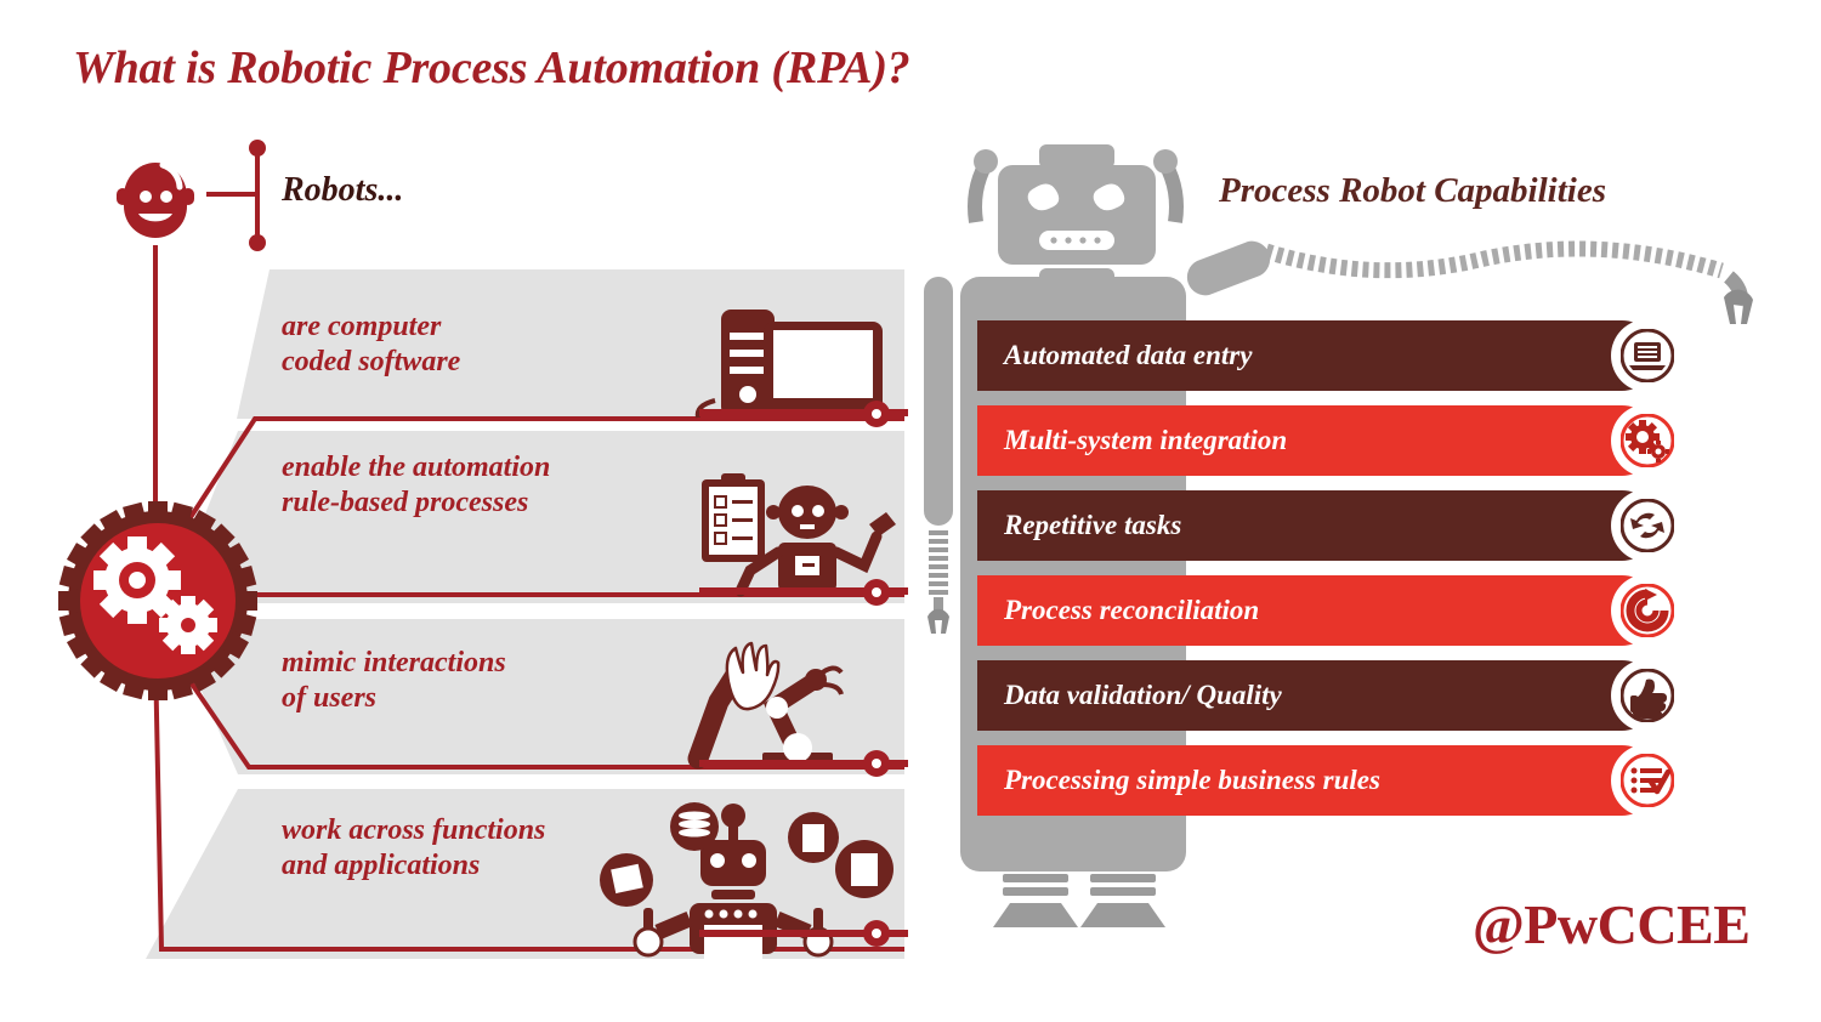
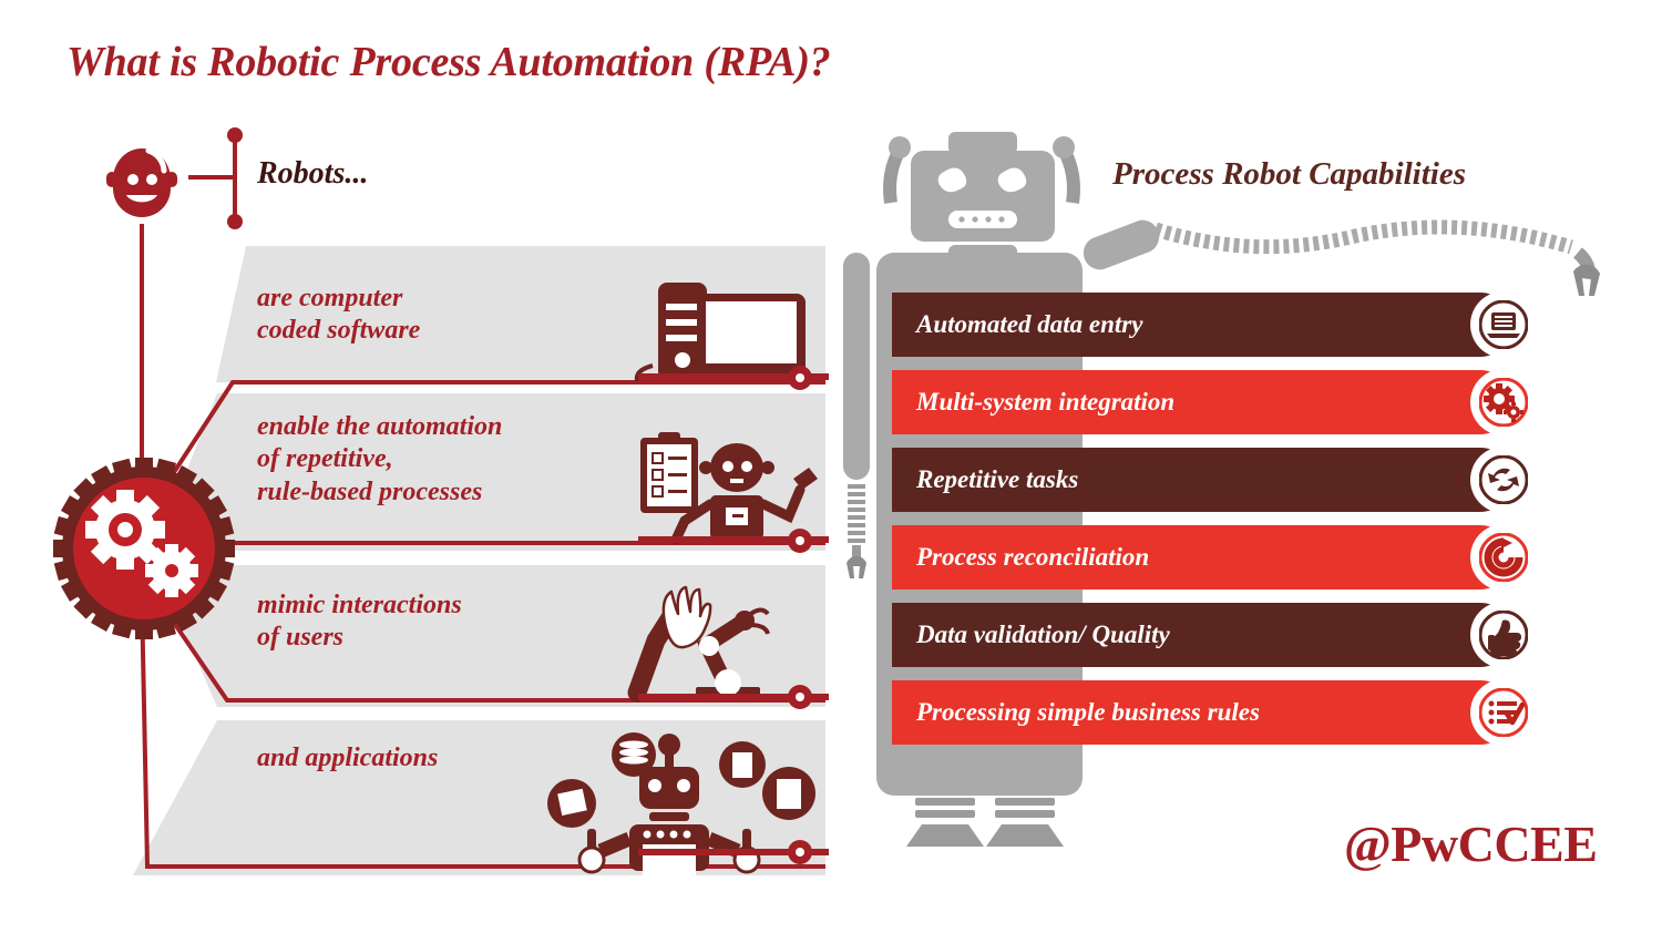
  What is Robotic Process Automation (RPA)?
  Robots...
  are computer
  coded software
  enable the automation
+ of repetitive,
  rule-based processes
  mimic interactions
  of users
- work across functions
  and applications
  Process Robot Capabilities
  Automated data entry
  Multi-system integration
  Repetitive tasks
  Process reconciliation
  Data validation/ Quality
  Processing simple business rules
  @PwCCEE
